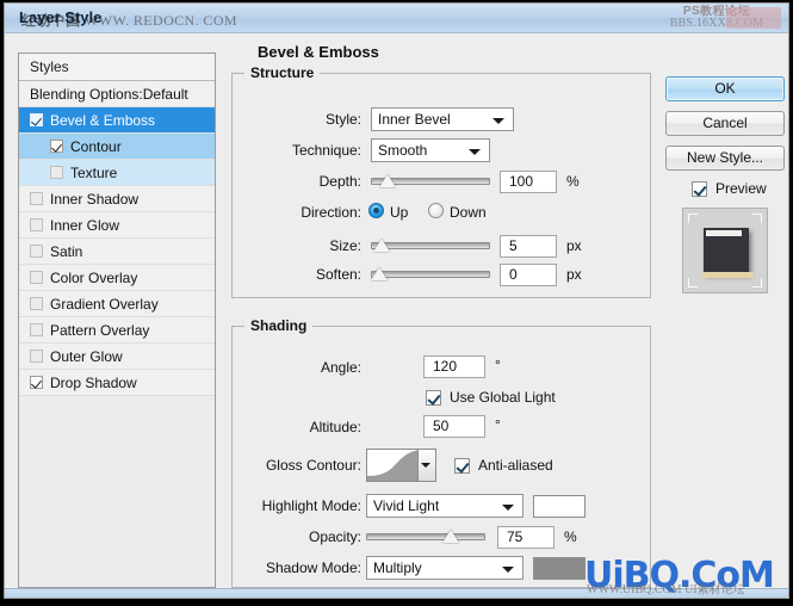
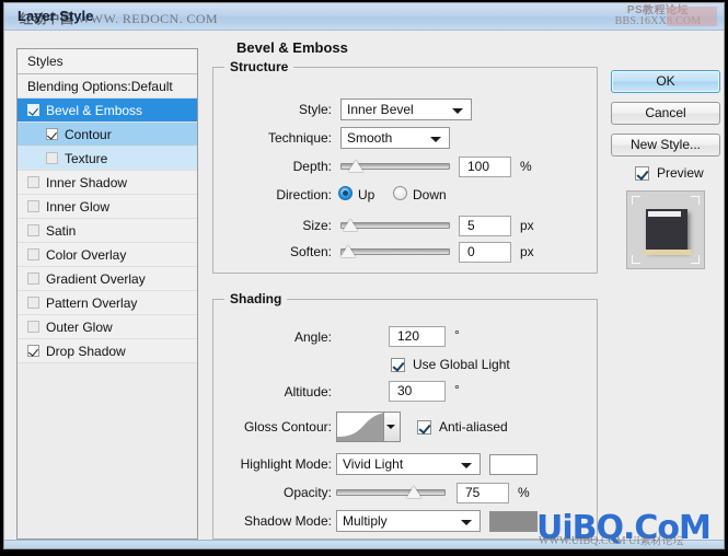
  红动中国 WWW. REDOCN. COM
  Layer Style
  PS教程论坛
  BBS.16XX8.COM
  Styles
  Blending Options:Default
  Bevel & Emboss
  Contour
  Texture
  Inner Shadow
  Inner Glow
  Satin
  Color Overlay
  Gradient Overlay
  Pattern Overlay
  Outer Glow
  Drop Shadow
  Bevel & Emboss
  Structure
  Style:
  Inner Bevel
  Technique:
  Smooth
  Depth:
  100
  %
  Direction:
  Up
  Down
  Size:
  5
  px
  Soften:
  0
  px
  Shading
  Angle:
  120
  °
  Use Global Light
  Altitude:
- 50
+ 30
  °
  Gloss Contour:
  Anti-aliased
  Highlight Mode:
  Vivid Light
  Opacity:
  75
  %
  Shadow Mode:
  Multiply
  OK
  Cancel
  New Style...
  Preview
  UiBQ.CoM
  WWW.UIBQ.COM UI素材论坛
